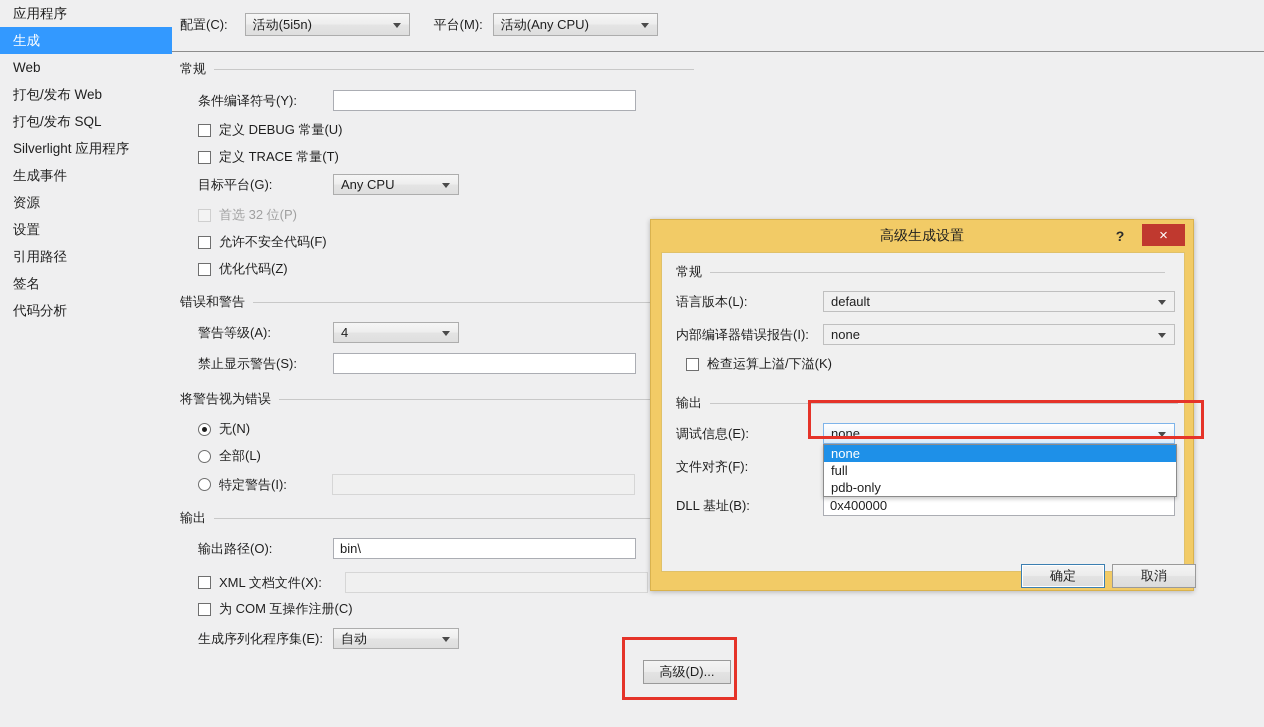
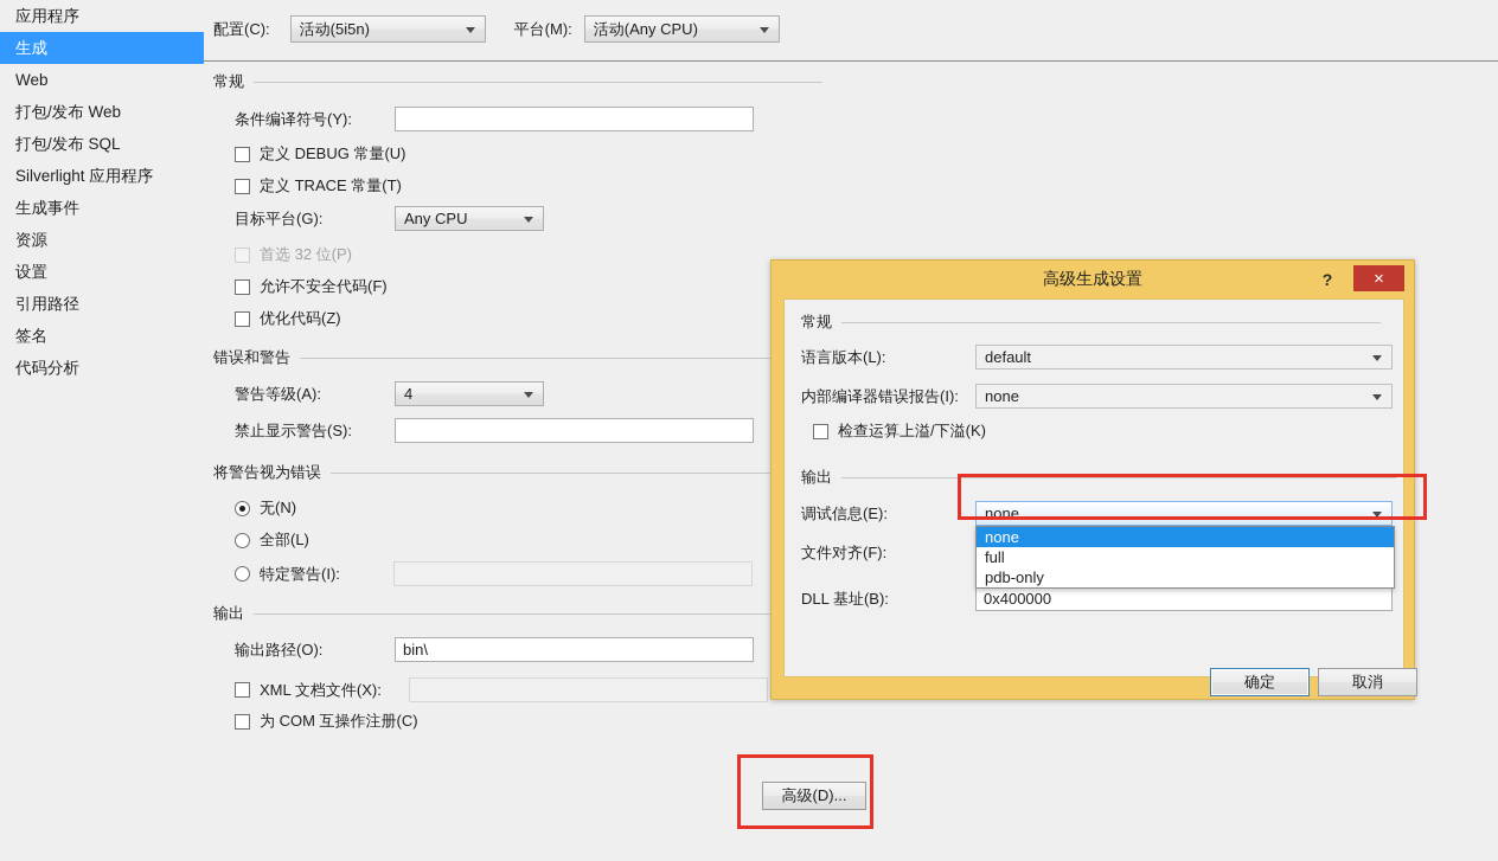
  应用程序
  生成
  Web
  打包/发布 Web
  打包/发布 SQL
  Silverlight 应用程序
  生成事件
  资源
  设置
  引用路径
  签名
  代码分析
  配置(C):
  活动(5i5n)
  平台(M):
  活动(Any CPU)
  常规
  条件编译符号(Y):
  定义 DEBUG 常量(U)
  定义 TRACE 常量(T)
  目标平台(G):
  Any CPU
  首选 32 位(P)
  允许不安全代码(F)
  优化代码(Z)
  错误和警告
  警告等级(A):
  4
  禁止显示警告(S):
  将警告视为错误
  无(N)
  全部(L)
  特定警告(I):
  输出
  输出路径(O):
  bin\
  XML 文档文件(X):
  为 COM 互操作注册(C)
- 生成序列化程序集(E):
- 自动
  高级(D)...
  高级生成设置
  ?
  ×
  常规
  语言版本(L):
  default
  内部编译器错误报告(I):
  none
  检查运算上溢/下溢(K)
  输出
  调试信息(E):
  none
  文件对齐(F):
  DLL 基址(B):
  0x400000
  none
  full
  pdb-only
  确定
  取消
